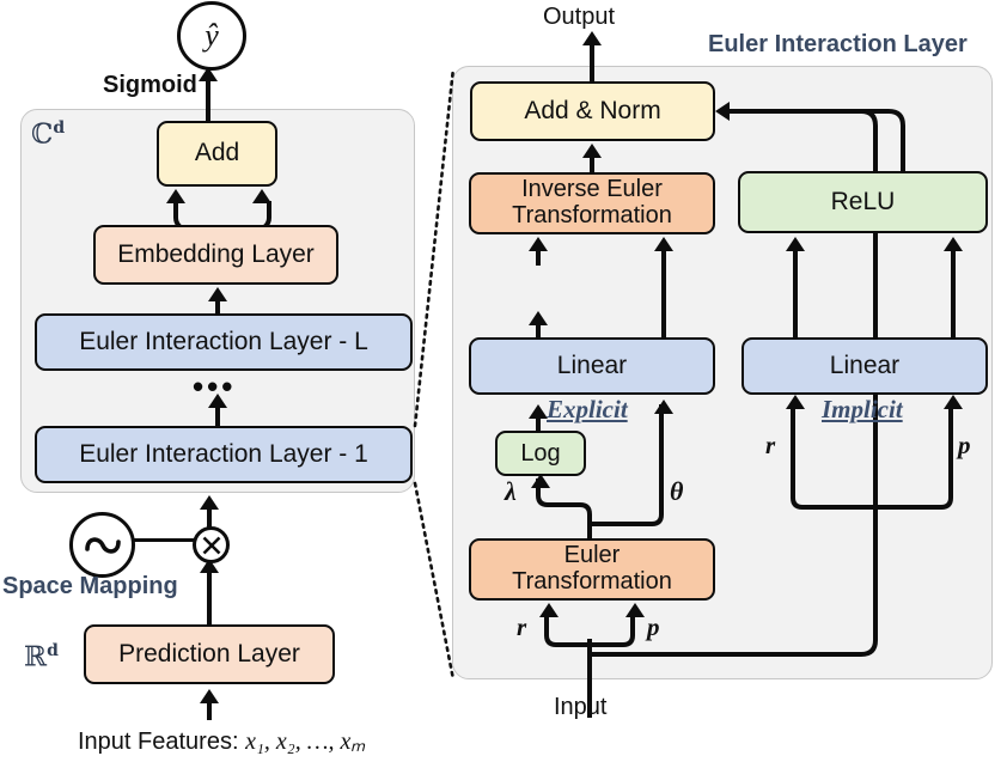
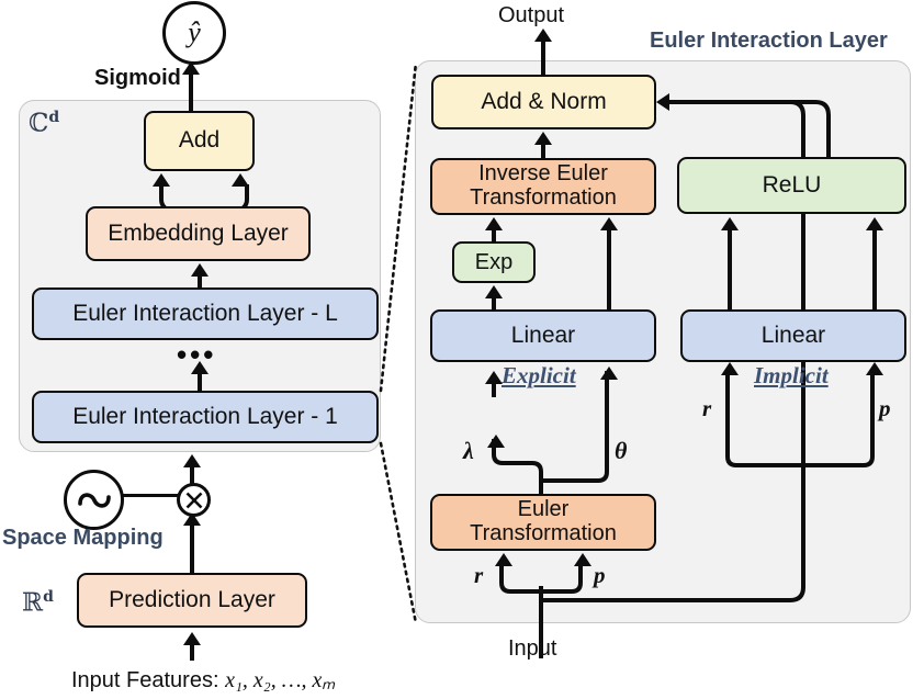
  ŷ
  Sigmoid
  ℂd
  Add
  Embedding Layer
  Euler Interaction Layer - L
  •••
  Euler Interaction Layer - 1
  Space Mapping
  ℝd
  Prediction Layer
  Input Features: x₁, x₂, …, xₘ
  Euler Interaction Layer
  Output
  Add & Norm
  Inverse Euler
  Transformation
  ReLU
+ Exp
  Linear
  Linear
  Explicit
  Implicit
- Log
  λ
  θ
  Euler
  Transformation
  r
  p
  r
  p
  Input
